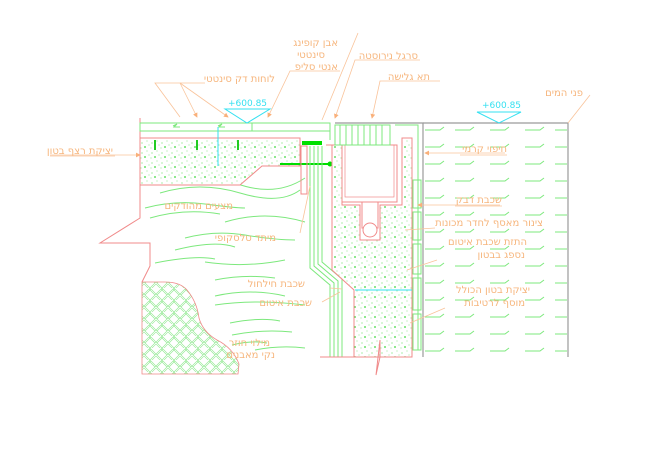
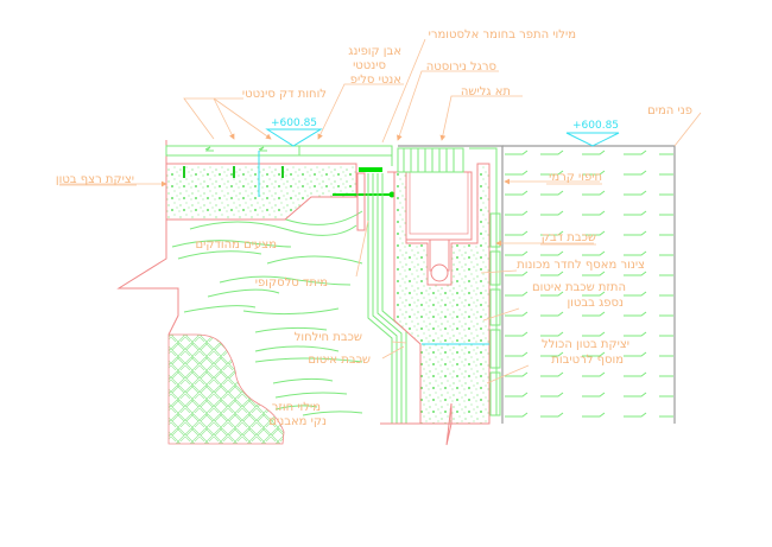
  +600.85
  +600.85
+ מילוי התפר בחומר אלסטומרי
  אבן קופינג
  סינטטי
  אנטי סליפ
  סרגל נירוסטה
  לוחות דק סינטטי
  תא גלישה
  פני המים
  יציקת רצף בטון
  חיפוי קרמי
  שכבת דבק
  צינור מאסף לחדר מכונות
  התזת שכבת איטום
  נספג בבטון
  יציקת בטון הכולל
  מוסף לרטיבות
  מצעים מהודקים
  מיתד טלסקופי
  שכבת חילחול
  שכבת איטום
  מילוי חוזר
  נקי מאבנים
